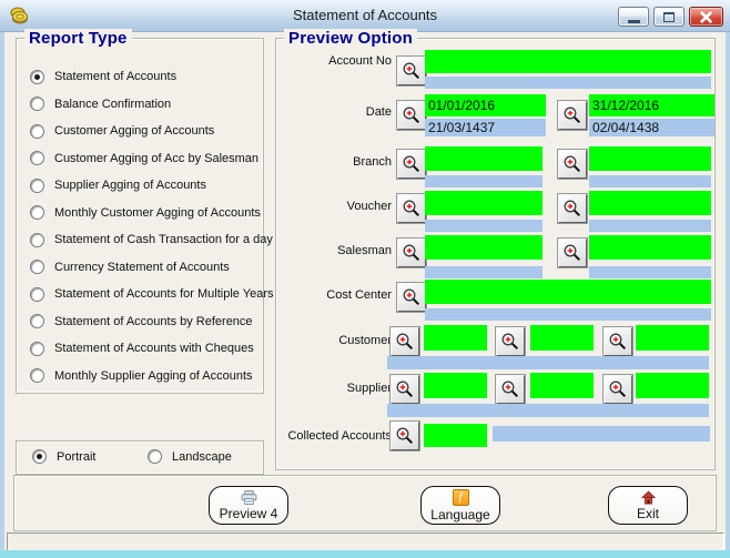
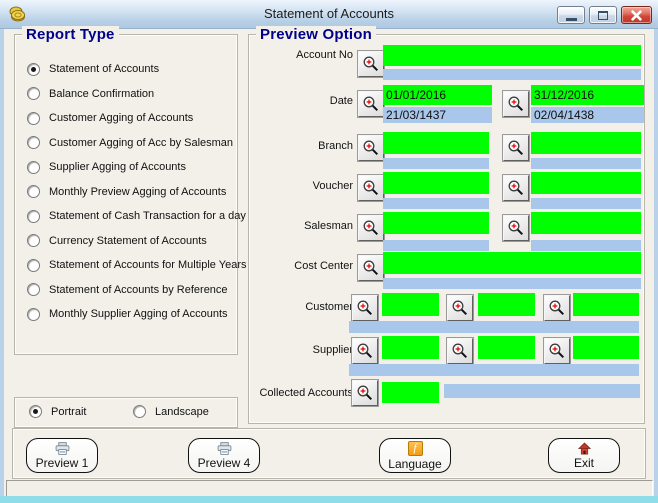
  Statement of Accounts
  Report Type
  Statement of Accounts
  Balance Confirmation
  Customer Agging of Accounts
  Customer Agging of Acc by Salesman
  Supplier Agging of Accounts
- Monthly Customer Agging of Accounts
+ Monthly Preview Agging of Accounts
  Statement of Cash Transaction for a day
  Currency Statement of Accounts
  Statement of Accounts for Multiple Years
  Statement of Accounts by Reference
- Statement of Accounts with Cheques
  Monthly Supplier Agging of Accounts
  Portrait
  Landscape
  Preview Option
  Account No
  Date
  01/01/2016
  21/03/1437
  31/12/2016
  02/04/1438
  Branch
  Voucher
  Salesman
  Cost Center
  Custome
  Supplie
  Collected Accounts
+ Preview 1
  Preview 4
  f
  Language
  Exit
